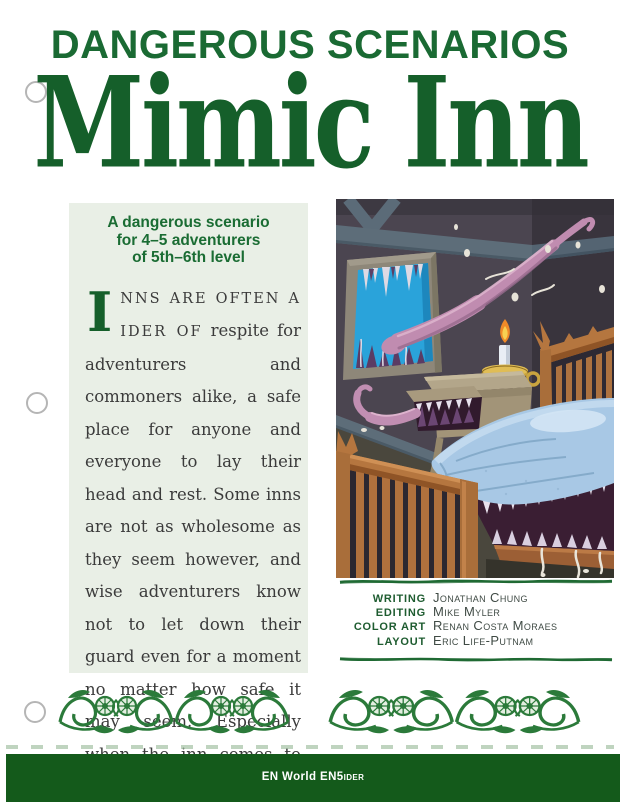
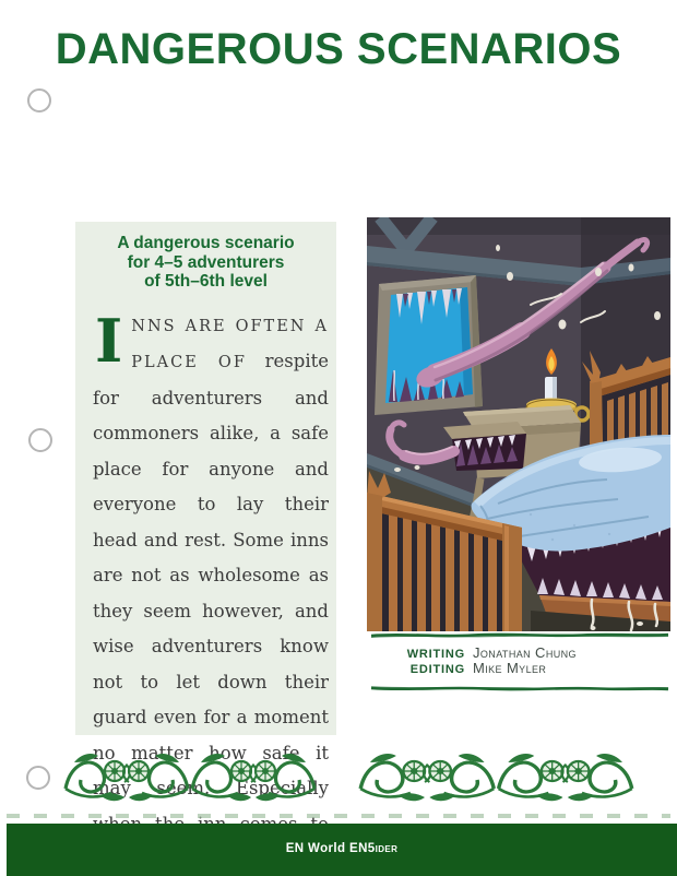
  DANGEROUS SCENARIOS
- Mimic Inn
  A dangerous scenario
  for 4–5 adventurers
  of 5th–6th level
  I
- NNS ARE OFTEN A IDER OF respite for adventurers and commoners alike, a safe place for anyone and everyone to lay their head and rest. Some inns are not as wholesome as they seem however, and wise adventurers know not to let down their guard even for a moment no matter how safe it ay sem Especialy
+ NNS ARE OFTEN A PLACE OF respite for adventurers and commoners alike, a safe place for anyone and everyone to lay their head and rest. Some inns are not as wholesome as they seem however, and wise adventurers know not to let down their guard even for a moment no matter how safe it ay sem Especialy
  WRITING
  Jonathan Chung
  EDITING
  Mike Myler
- COLOR ART
- Renan Costa Moraes
- LAYOUT
- Eric Life-Putnam
  EN World EN5ider
